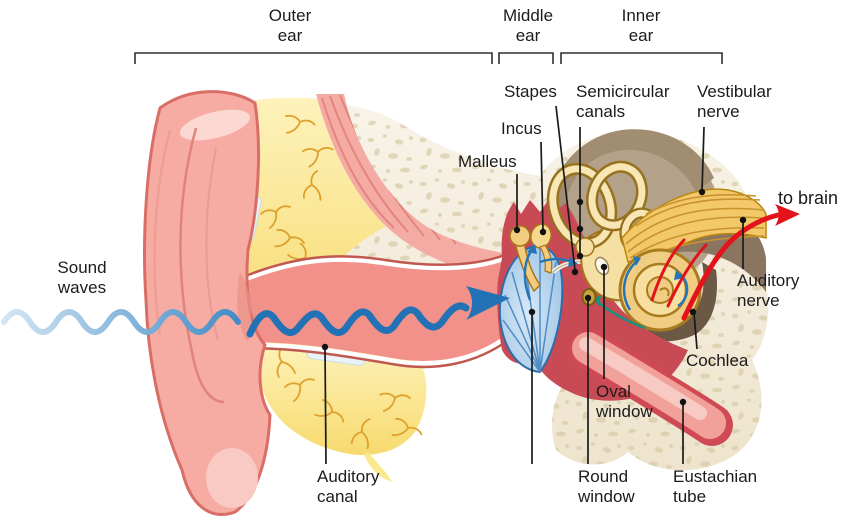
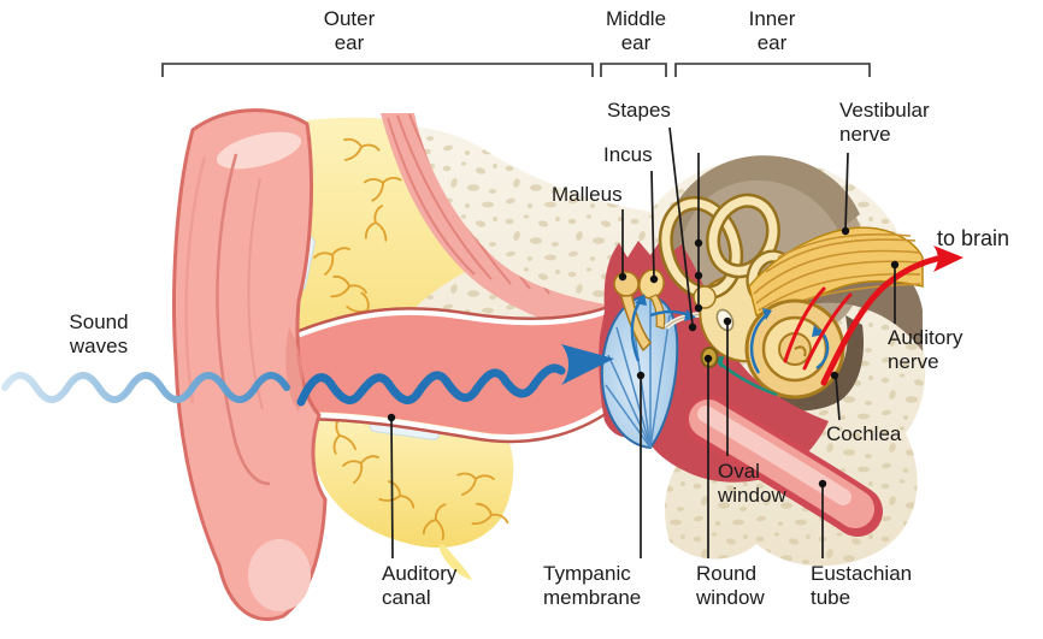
  Sound
  waves
  Outer
  ear
  Middle
  ear
  Inner
  ear
  Stapes
  Incus
  Malleus
- Semicircular
- canals
  Vestibular
  nerve
  to brain
  Auditory
  nerve
  Cochlea
  Oval
  window
  Auditory
  canal
+ Tympanic
+ membrane
  Round
  window
  Eustachian
  tube
